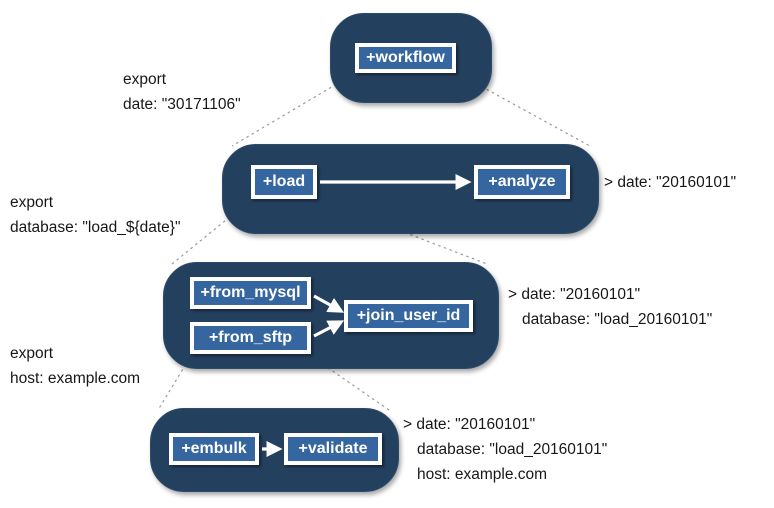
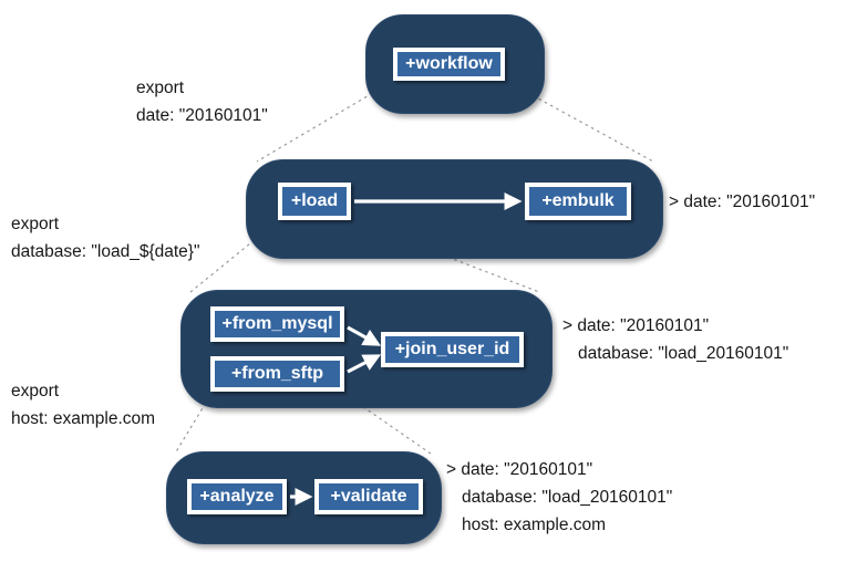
  +workflow
  +load
- +analyze
+ +embulk
  +from_mysql
  +from_sftp
  +join_user_id
- +embulk
+ +analyze
  +validate
  export
- date: "30171106"
+ date: "20160101"
  export
  database: "load_${date}"
  export
  host: example.com
  > date: "20160101"
  > date: "20160101"
  database: "load_20160101"
  > date: "20160101"
  database: "load_20160101"
  host: example.com
